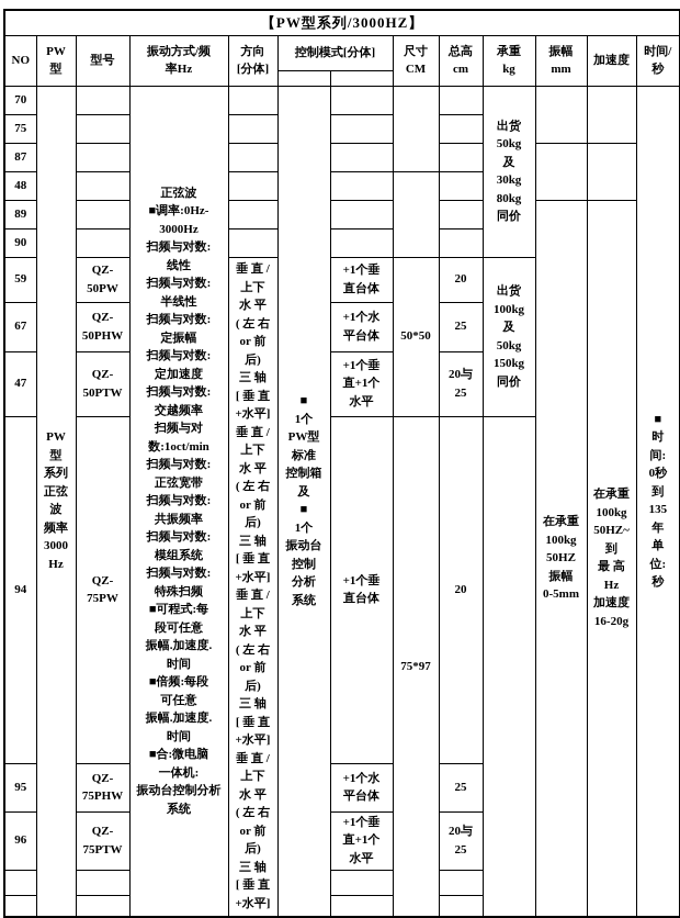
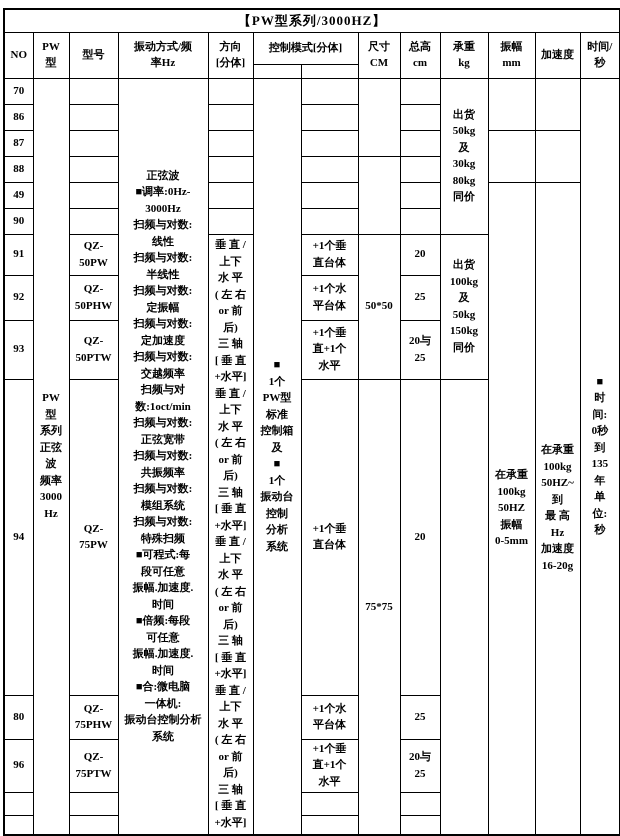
  【PW型系列/3000HZ】
  NO	PW 型	型号	振动方式/频 率Hz	方向 [分体]	控制模式[分体]	尺寸 CM	总高 cm	承重 kg	振幅 mm	加速度	时间/ 秒
  70	PW 型 系列 正弦 波 频率 3000 Hz		正弦波 ■调率:0Hz- 3000Hz 扫频与对数: 线性 扫频与对数: 半线性 扫频与对数: 定振幅 扫频与对数: 定加速度 扫频与对数: 交越频率 扫频与对 数:1oct/min 扫频与对数: 正弦宽带 扫频与对数: 共振频率 扫频与对数: 模组系统 扫频与对数: 特殊扫频 ■可程式:每 段可任意 振幅.加速度. 时间 ■倍频:每段 可任意 振幅.加速度. 时间 ■合:微电脑 一体机: 振动台控制分析 系统		■ 1个 PW型 标准 控制箱 及 ■ 1个 振动台 控制 分析 系统				出货 50kg 及 30kg 80kg 同价			■ 时 间: 0秒 到 135 年 单 位: 秒
- 75
+ 86
  87
- 48
+ 88
- 89					在承重 100kg 50HZ 振幅 0-5mm	在承重 100kg 50HZ~ 到 最 高 Hz 加速度 16-20g
+ 49					在承重 100kg 50HZ 振幅 0-5mm	在承重 100kg 50HZ~ 到 最 高 Hz 加速度 16-20g
  90
- 59	QZ- 50PW	垂 直 / 上下 水 平 ( 左 右 or 前 后) 三 轴 [ 垂 直 +水平] 垂 直 / 上下 水 平 ( 左 右 or 前 后) 三 轴 [ 垂 直 +水平] 垂 直 / 上下 水 平 ( 左 右 or 前 后) 三 轴 [ 垂 直 +水平] 垂 直 / 上下 水 平 ( 左 右 or 前 后) 三 轴 [ 垂 直 +水平]	+1个垂 直台体	50*50	20	出货 100kg 及 50kg 150kg 同价
+ 91	QZ- 50PW	垂 直 / 上下 水 平 ( 左 右 or 前 后) 三 轴 [ 垂 直 +水平] 垂 直 / 上下 水 平 ( 左 右 or 前 后) 三 轴 [ 垂 直 +水平] 垂 直 / 上下 水 平 ( 左 右 or 前 后) 三 轴 [ 垂 直 +水平] 垂 直 / 上下 水 平 ( 左 右 or 前 后) 三 轴 [ 垂 直 +水平]	+1个垂 直台体	50*50	20	出货 100kg 及 50kg 150kg 同价
- 67	QZ- 50PHW	+1个水 平台体	25
+ 92	QZ- 50PHW	+1个水 平台体	25
- 47	QZ- 50PTW	+1个垂 直+1个 水平	20与 25
+ 93	QZ- 50PTW	+1个垂 直+1个 水平	20与 25
- 94	QZ- 75PW	+1个垂 直台体	75*97	20
+ 94	QZ- 75PW	+1个垂 直台体	75*75	20
- 95	QZ- 75PHW	+1个水 平台体	25
+ 80	QZ- 75PHW	+1个水 平台体	25
  96	QZ- 75PTW	+1个垂 直+1个 水平	20与 25
